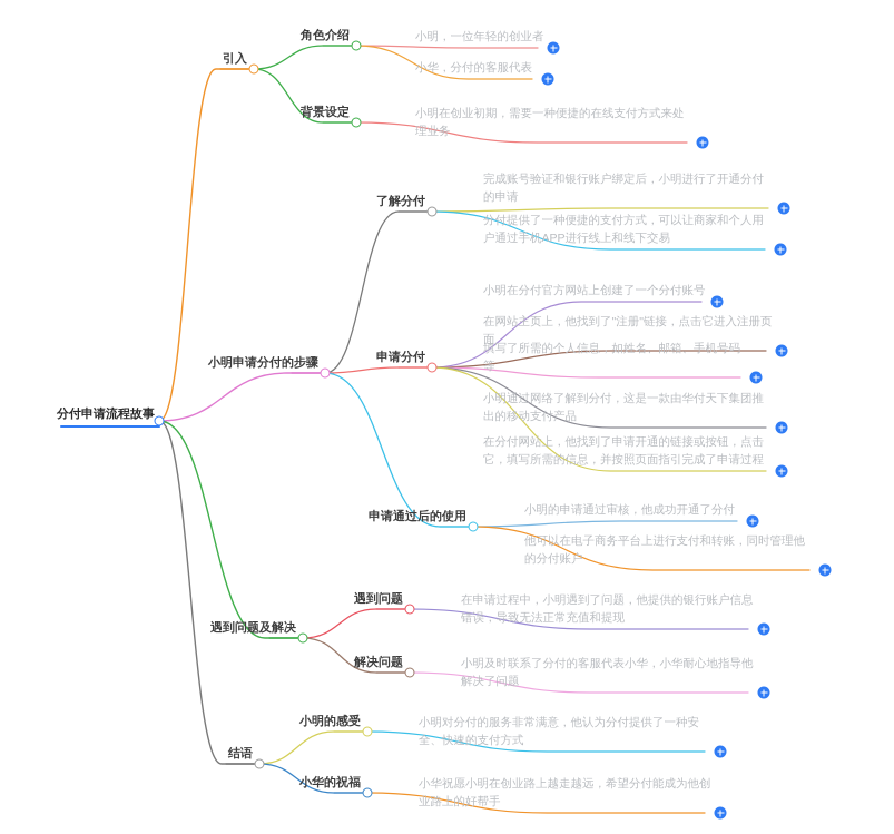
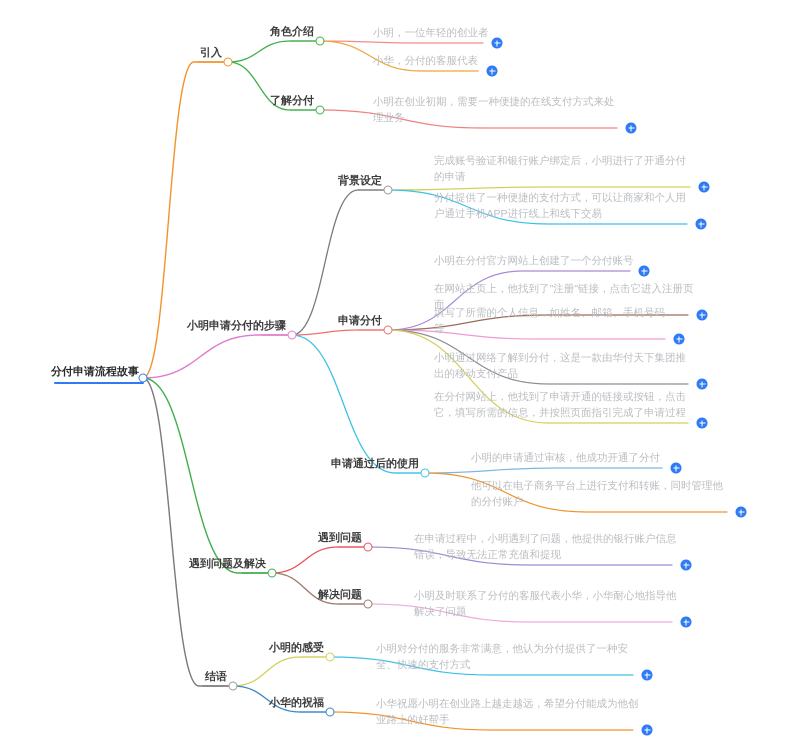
  分付申请流程故事
  引入
  角色介绍
  小明，一位年轻的创业者
  小华，分付的客服代表
- 背景设定
+ 了解分付
  小明在创业初期，需要一种便捷的在线支付方式来处理业务
  小明申请分付的步骤
- 了解分付
+ 背景设定
  完成账号验证和银行账户绑定后，小明进行了开通分付的申请
  分付提供了一种便捷的支付方式，可以让商家和个人用户通过手机APP进行线上和线下交易
  申请分付
  小明在分付官方网站上创建了一个分付账号
  在网站主页上，他找到了"注册"链接，点击它进入注册页面
  填写了所需的个人信息，如姓名、邮箱、手机号码等
  小明通过网络了解到分付，这是一款由华付天下集团推出的移动支付产品
  在分付网站上，他找到了申请开通的链接或按钮，点击它，填写所需的信息，并按照页面指引完成了申请过程
  申请通过后的使用
  小明的申请通过审核，他成功开通了分付
  他可以在电子商务平台上进行支付和转账，同时管理他的分付账户
  遇到问题及解决
  遇到问题
  在申请过程中，小明遇到了问题，他提供的银行账户信息错误，导致无法正常充值和提现
  解决问题
  小明及时联系了分付的客服代表小华，小华耐心地指导他解决了问题
  结语
  小明的感受
  小明对分付的服务非常满意，他认为分付提供了一种安全、快速的支付方式
  小华的祝福
  小华祝愿小明在创业路上越走越远，希望分付能成为他创业路上的好帮手
